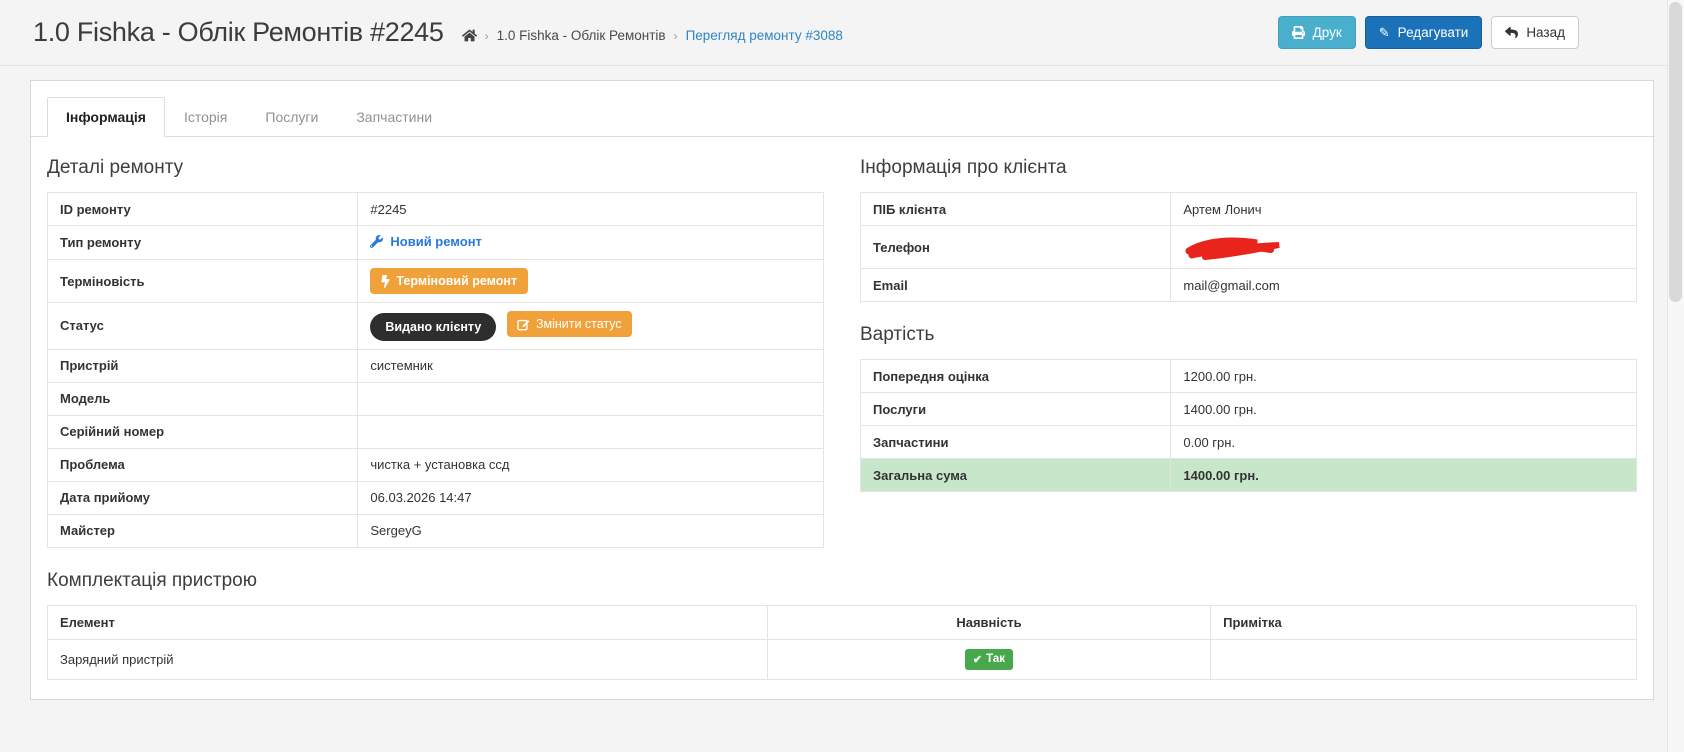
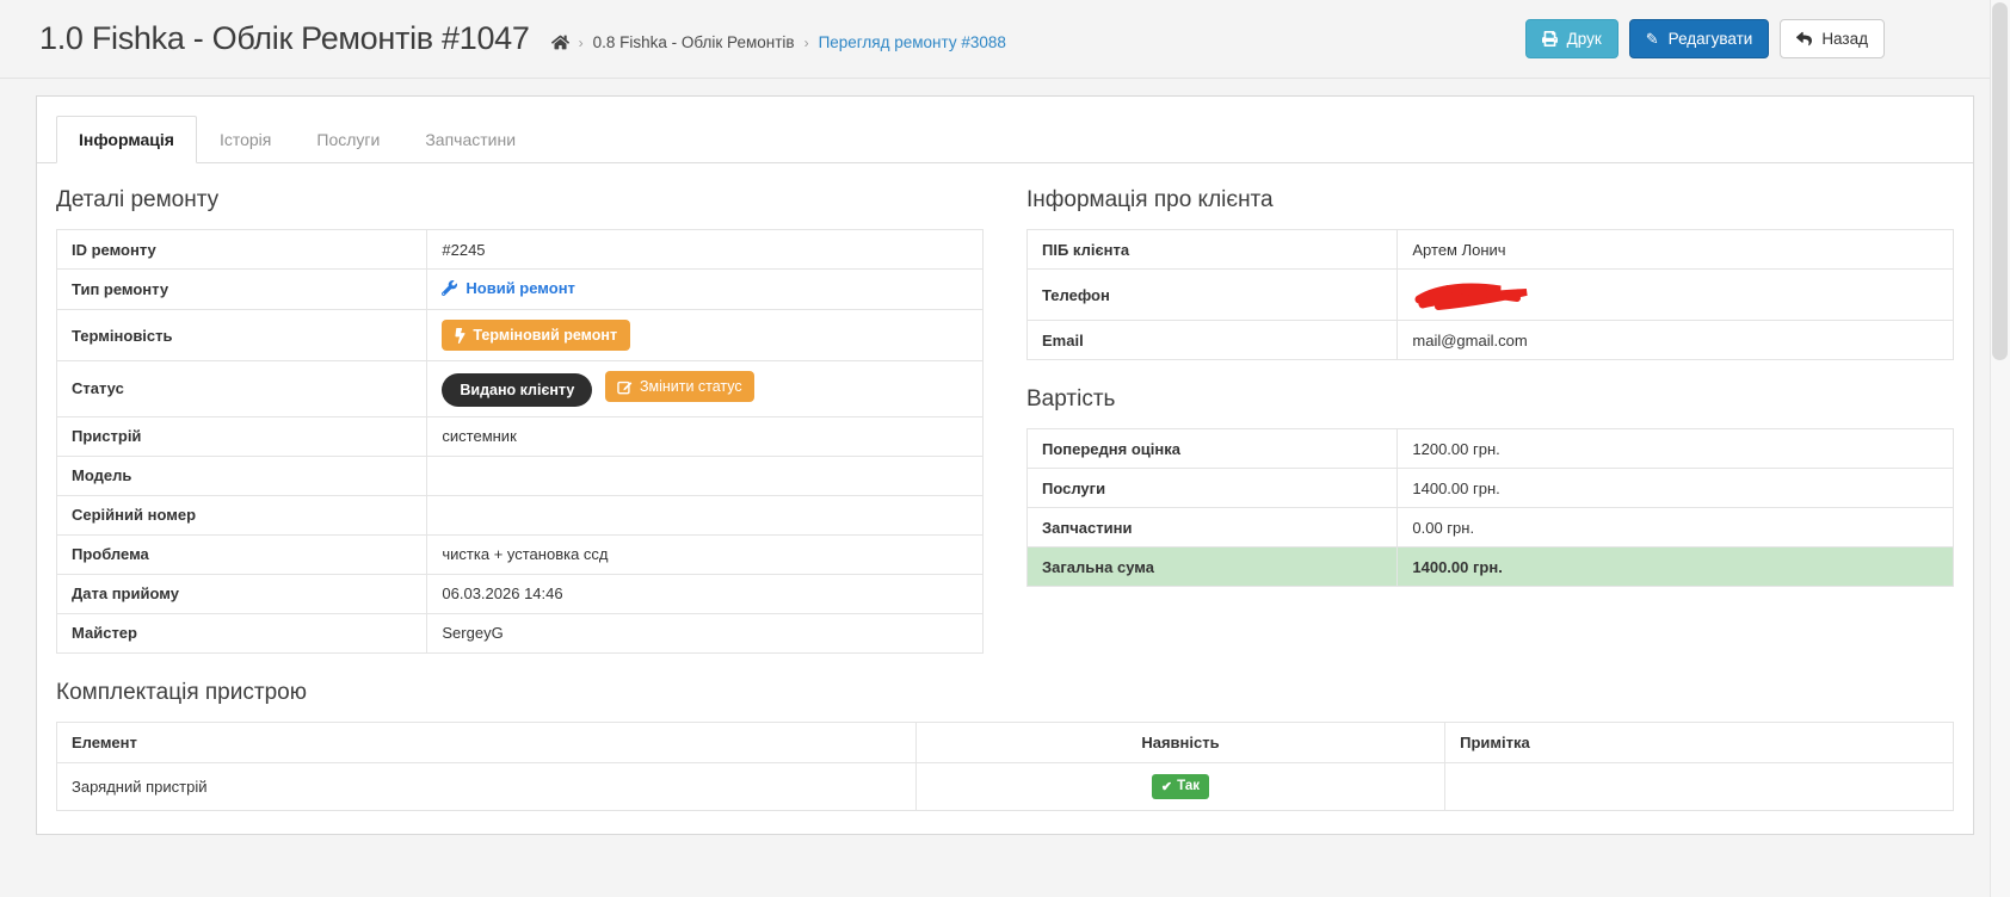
- 1.0 Fishka - Облік Ремонтів #2245
+ 1.0 Fishka - Облік Ремонтів #1047
  ›
- 1.0 Fishka - Облік Ремонтів
+ 0.8 Fishka - Облік Ремонтів
  ›
  Перегляд ремонту #3088
  Друк
  ✎
  Редагувати
  Назад
  Інформація
  Історія
  Послуги
  Запчастини
  Деталі ремонту
  ID ремонту	#2245
  Тип ремонту	Новий ремонт
  Терміновість	Терміновий ремонт
  Статус	Видано клієнту Змінити статус
  Пристрій	системник
  Модель
  Серійний номер
  Проблема	чистка + установка ссд
- Дата прийому	06.03.2026 14:47
+ Дата прийому	06.03.2026 14:46
  Майстер	SergeyG
  Інформація про клієнта
  ПІБ клієнта	Артем Лонич
  Телефон
  Email	mail@gmail.com
  Вартість
  Попередня оцінка	1200.00 грн.
  Послуги	1400.00 грн.
  Запчастини	0.00 грн.
  Загальна сума	1400.00 грн.
  Комплектація пристрою
  Елемент	Наявність	Примітка
  Зарядний пристрій	✔ Так
